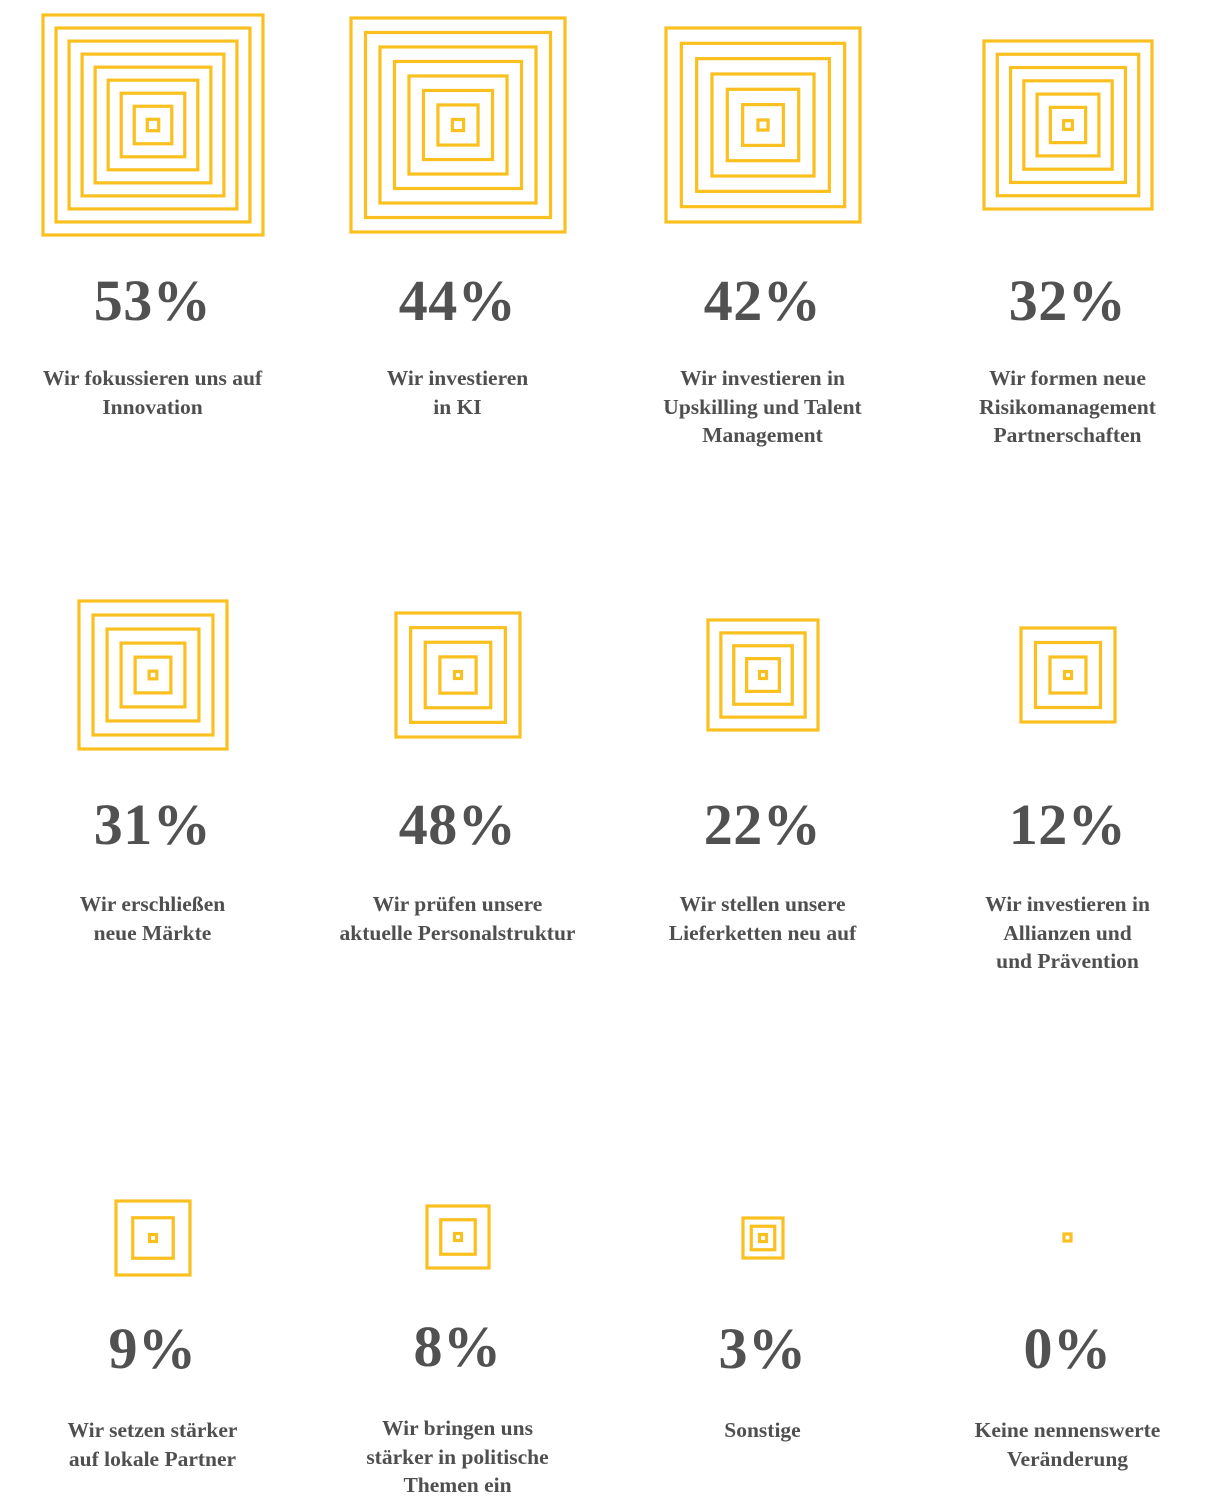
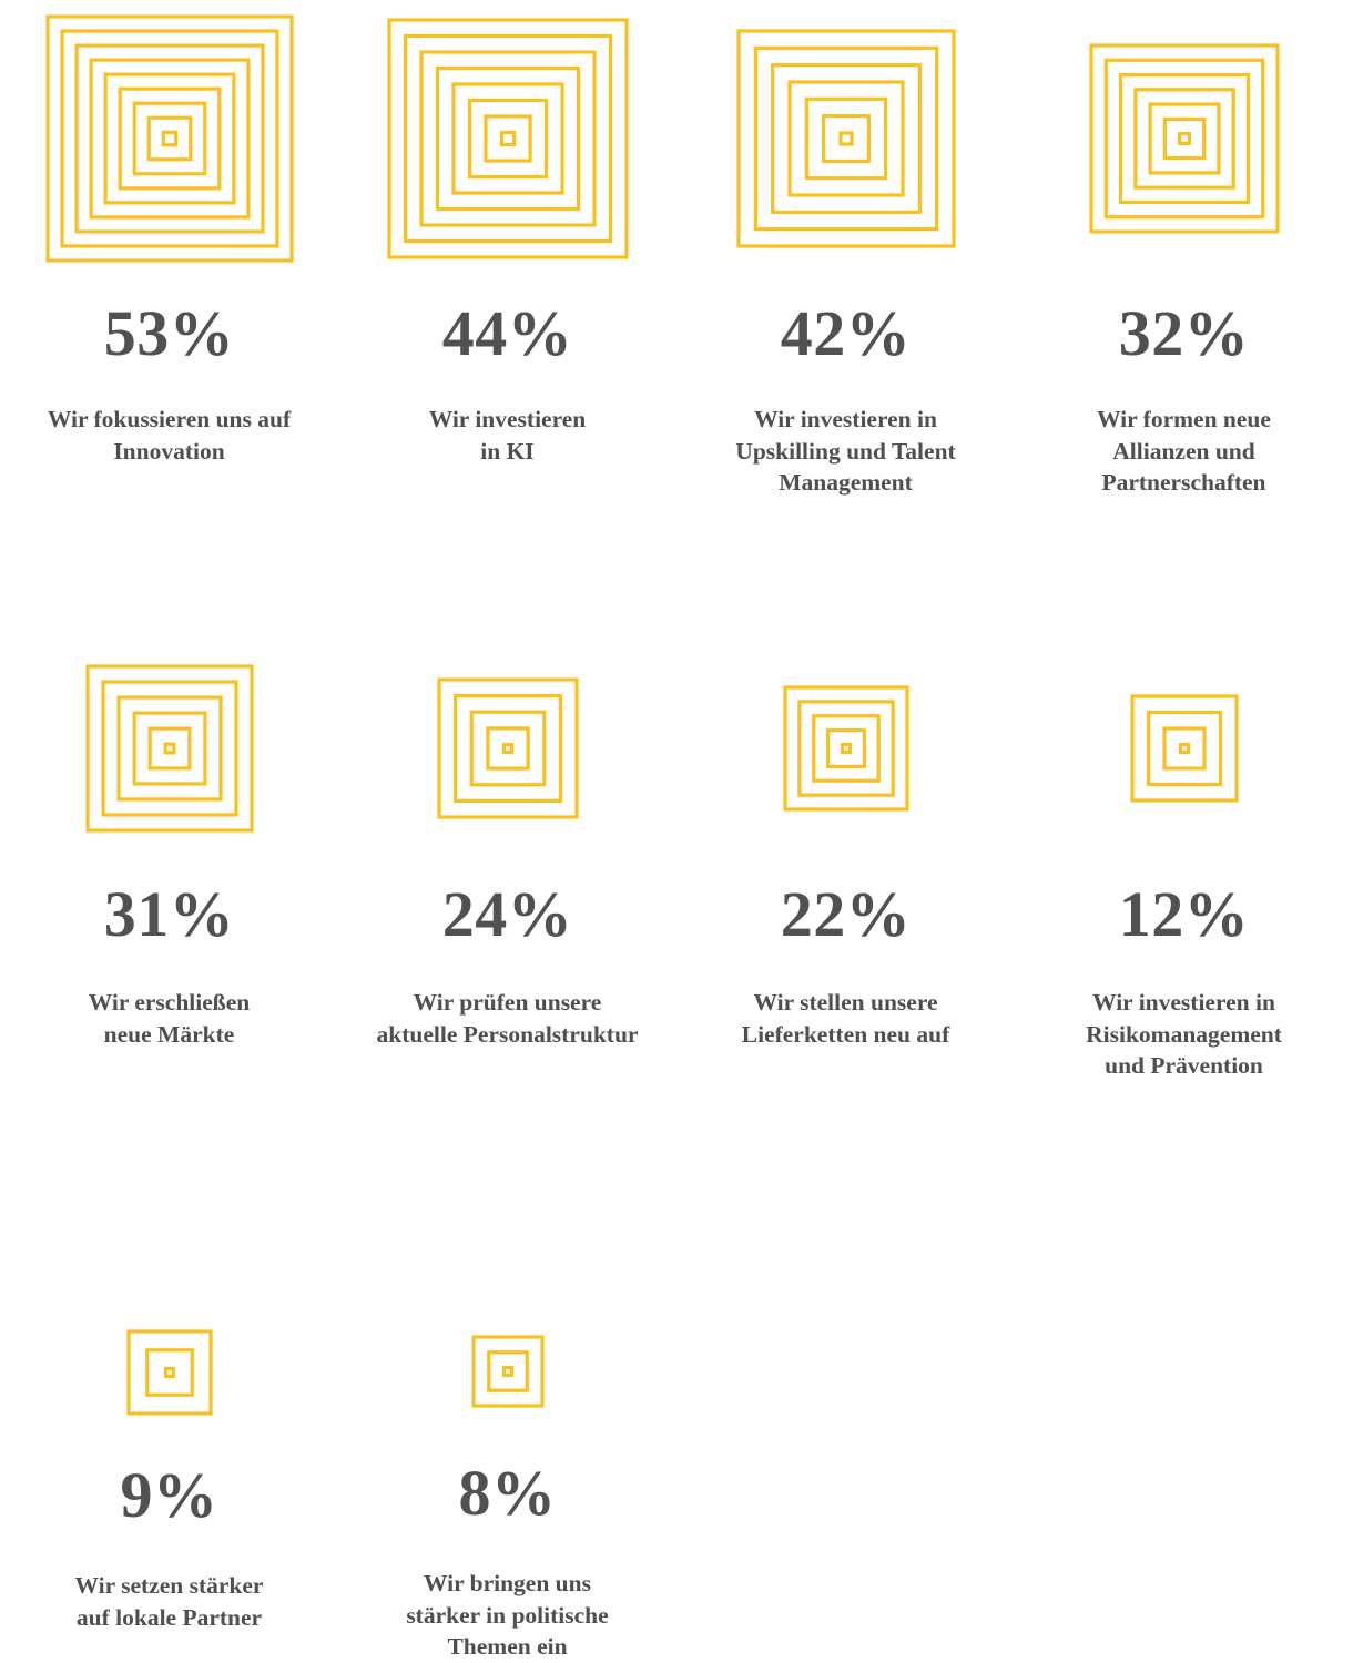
  53%
  Wir fokussieren uns auf
  Innovation
  44%
  Wir investieren
  in KI
  42%
  Wir investieren in
  Upskilling und Talent
  Management
  32%
  Wir formen neue
- Risikomanagement
+ Allianzen und
  Partnerschaften
  31%
  Wir erschließen
  neue Märkte
- 48%
+ 24%
  Wir prüfen unsere
  aktuelle Personalstruktur
  22%
  Wir stellen unsere
  Lieferketten neu auf
  12%
  Wir investieren in
- Allianzen und
+ Risikomanagement
  und Prävention
  9%
  Wir setzen stärker
  auf lokale Partner
  8%
  Wir bringen uns
  stärker in politische
  Themen ein
- 3%
- Sonstige
- 0%
- Keine nennenswerte
- Veränderung
